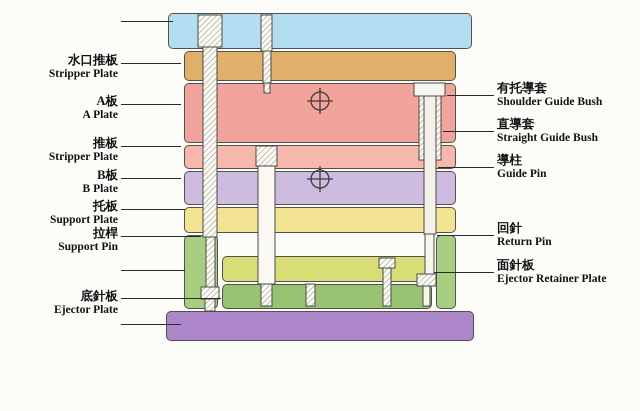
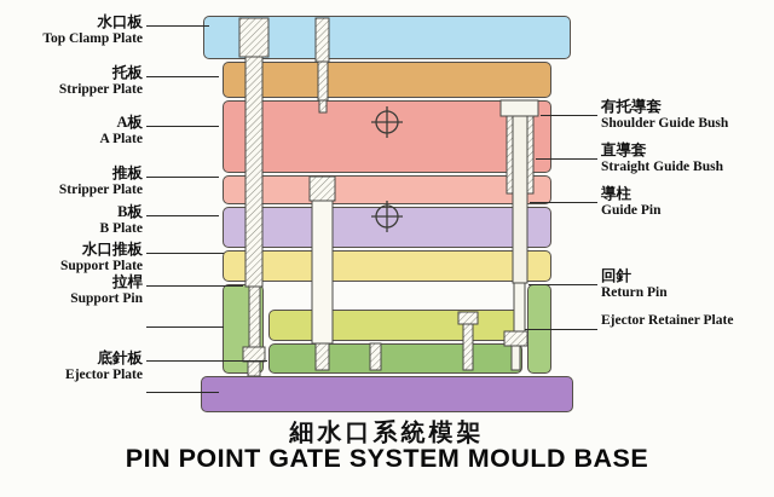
+ 水口板
+ Top Clamp Plate
- 水口推板
+ 托板
  Stripper Plate
  A板
  A Plate
  推板
  Stripper Plate
  B板
  B Plate
- 托板
+ 水口推板
  Support Plate
  拉桿
  Support Pin
  底針板
  Ejector Plate
  有托導套
  Shoulder Guide Bush
  直導套
  Straight Guide Bush
  導柱
  Guide Pin
  回針
  Return Pin
- 面針板
  Ejector Retainer Plate
+ 細水口系統模架
+ PIN POINT GATE SYSTEM MOULD BASE
